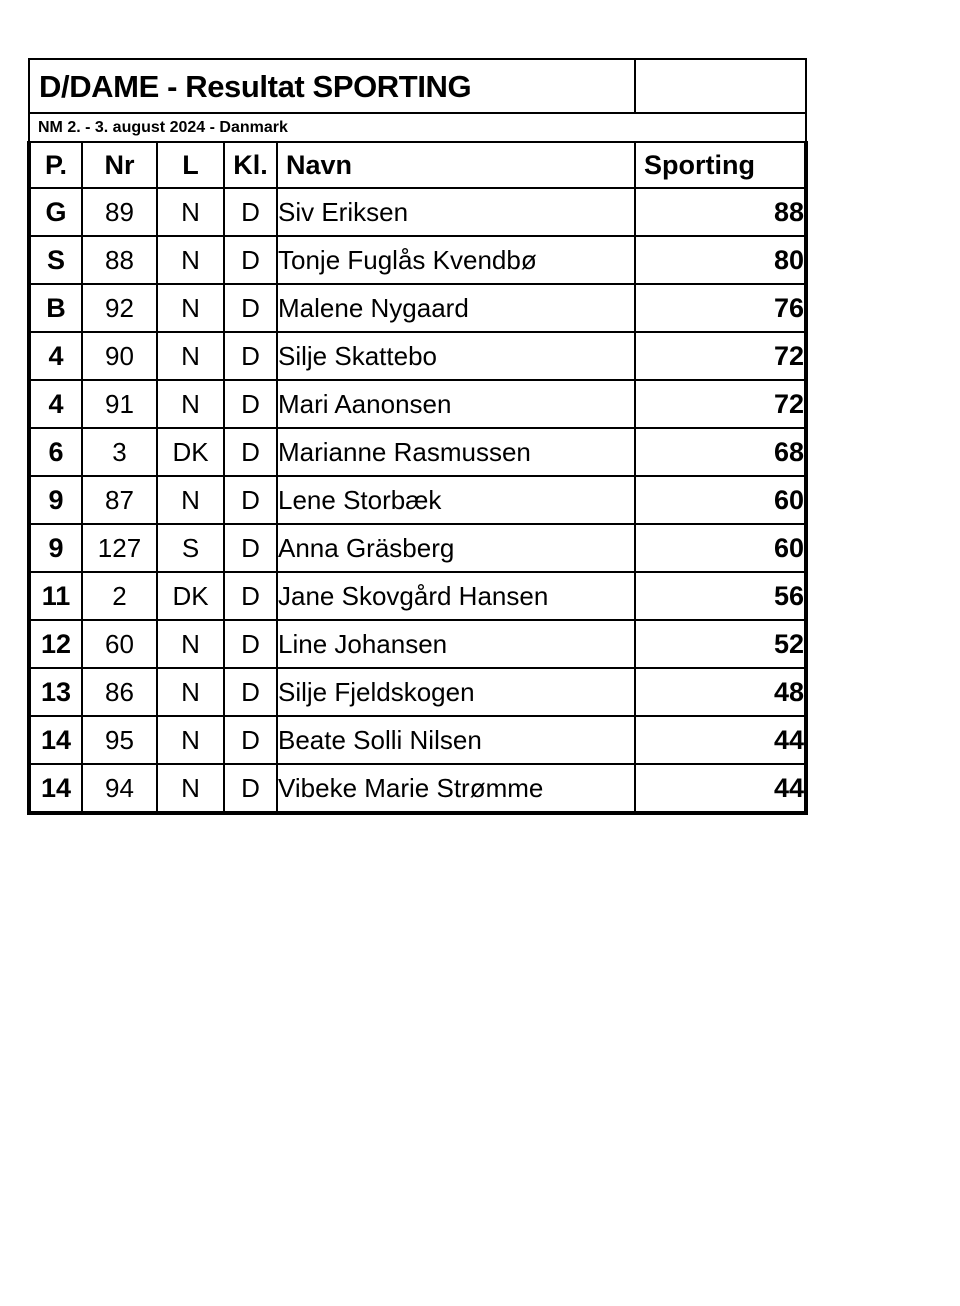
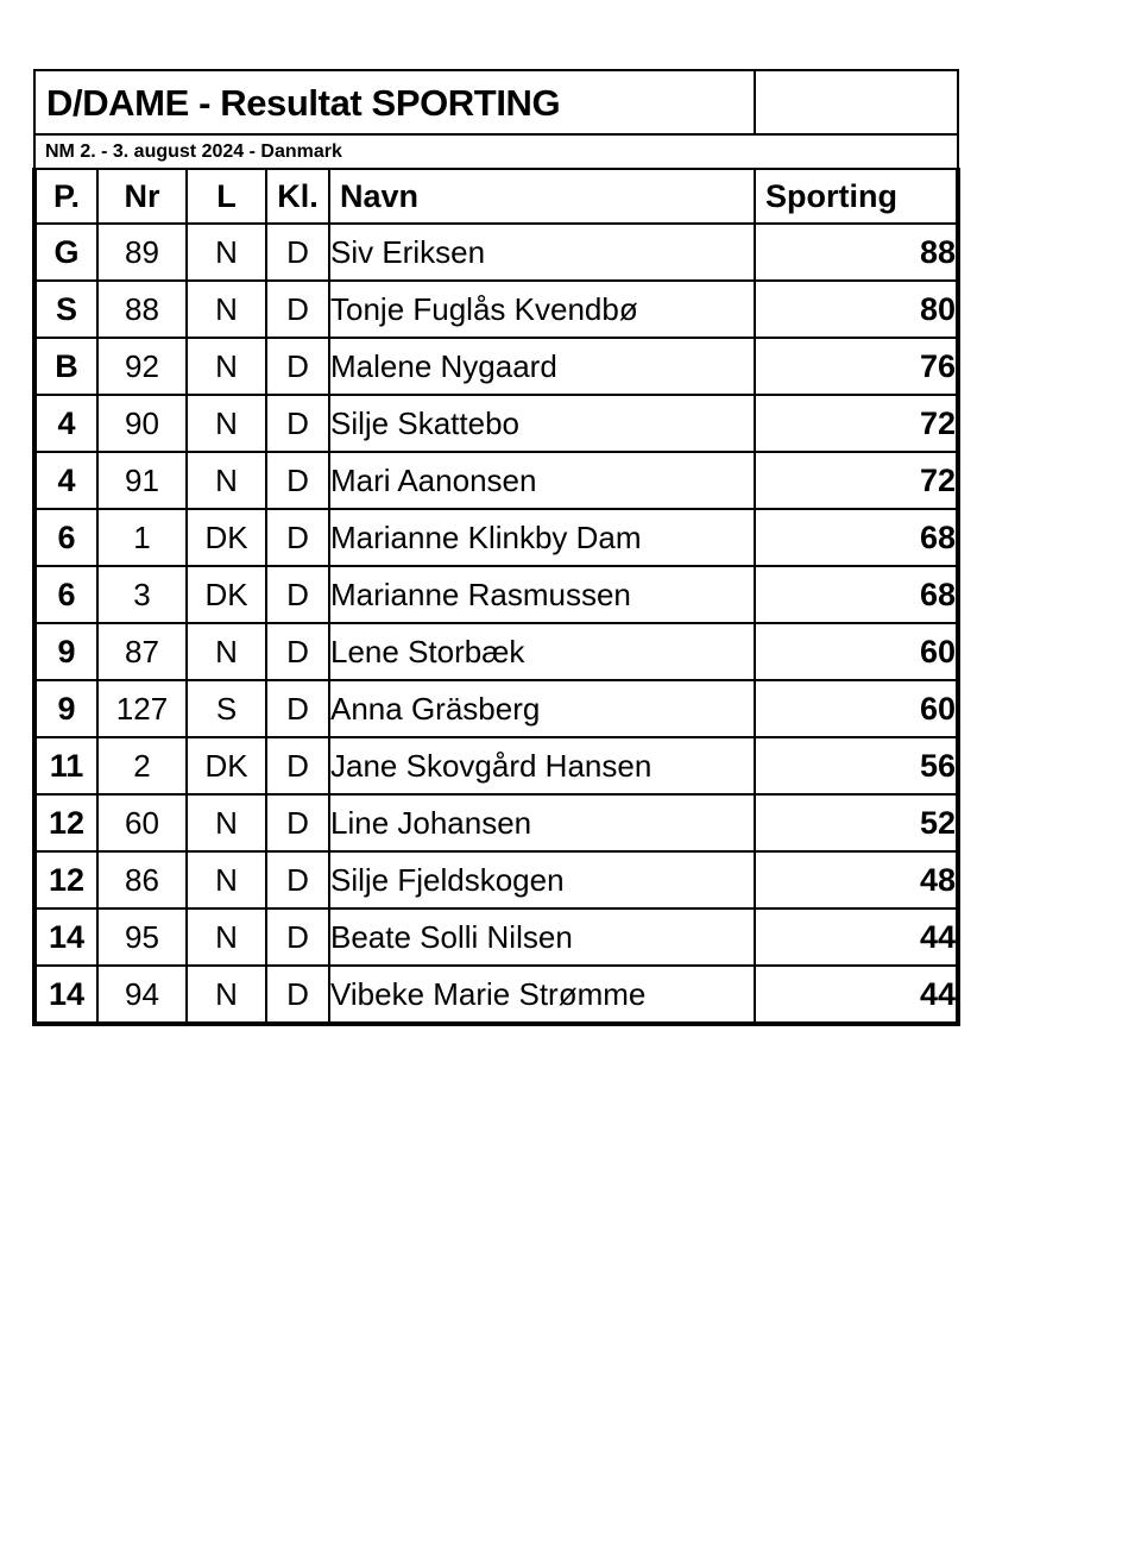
  D/DAME - Resultat SPORTING
  NM 2. - 3. august 2024 - Danmark
  P.	Nr	L	Kl.	Navn	Sporting
  G	89	N	D	Siv Eriksen	88
  S	88	N	D	Tonje Fuglås Kvendbø	80
  B	92	N	D	Malene Nygaard	76
  4	90	N	D	Silje Skattebo	72
  4	91	N	D	Mari Aanonsen	72
+ 6	1	DK	D	Marianne Klinkby Dam	68
  6	3	DK	D	Marianne Rasmussen	68
  9	87	N	D	Lene Storbæk	60
  9	127	S	D	Anna Gräsberg	60
  11	2	DK	D	Jane Skovgård Hansen	56
  12	60	N	D	Line Johansen	52
- 13	86	N	D	Silje Fjeldskogen	48
+ 12	86	N	D	Silje Fjeldskogen	48
  14	95	N	D	Beate Solli Nilsen	44
  14	94	N	D	Vibeke Marie Strømme	44
